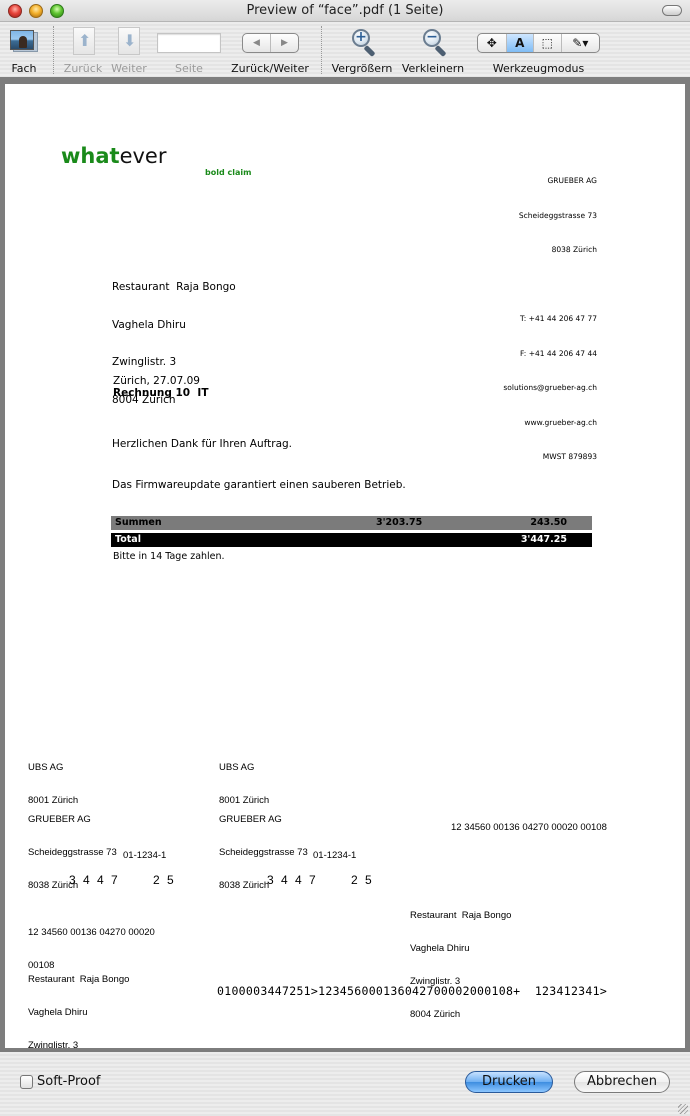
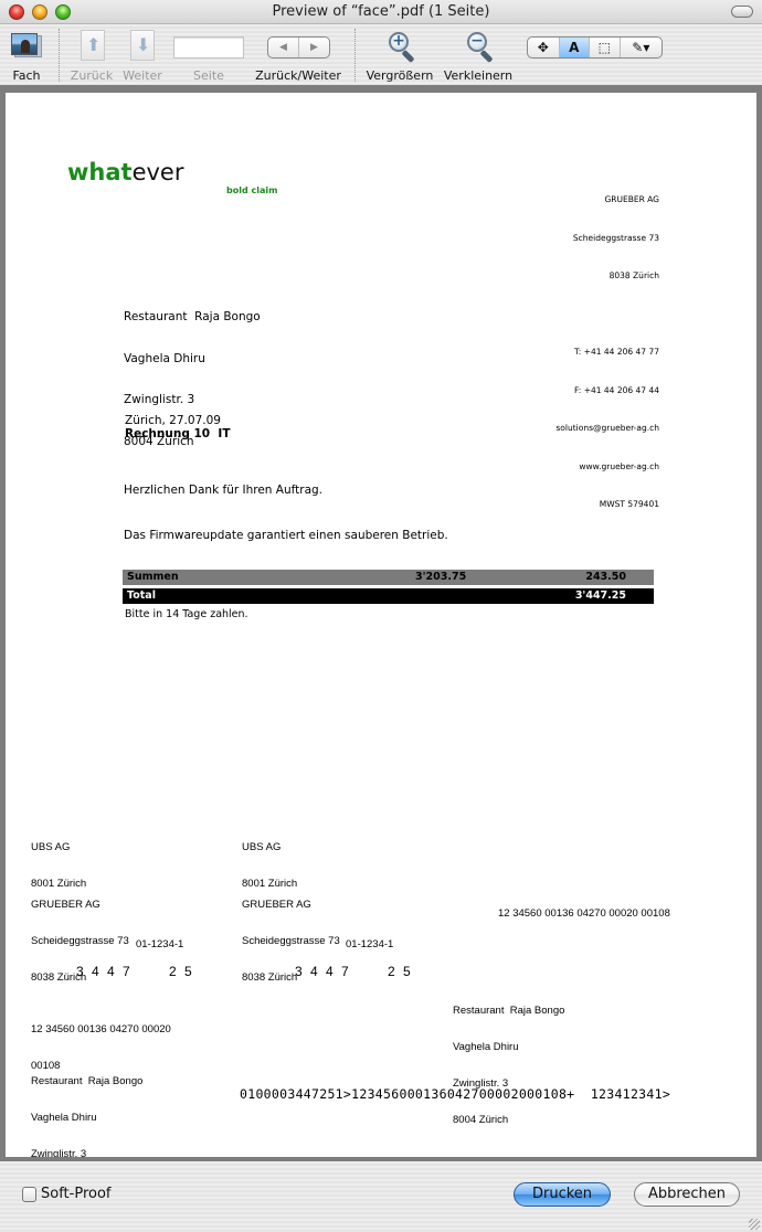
  Preview of “face”.pdf (1 Seite)
  Fach
  ⬆
  Zurück
  ⬇
  Weiter
  Seite
  ◀
  ▶
  Zurück/Weiter
  +
  Vergrößern
  −
  Verkleinern
  ✥
  A
  ⬚
  ✎▾
- Werkzeugmodus
  whatever
  bold claim
  GRUEBER AG
  Scheideggstrasse 73
  8038 Zürich
  T: +41 44 206 47 77
  F: +41 44 206 47 44
  solutions@grueber-ag.ch
  www.grueber-ag.ch
- MWST 879893
+ MWST 579401
  Restaurant Raja Bongo
  Vaghela Dhiru
  Zwinglistr. 3
  8004 Zürich
  Zürich, 27.07.09
  Rechnung 10 IT
  Herzlichen Dank für Ihren Auftrag.
  Das Firmwareupdate garantiert einen sauberen Betrieb.
  Summen
  3'203.75
  243.50
  Total
  3'447.25
  Bitte in 14 Tage zahlen.
  UBS AG
  8001 Zürich
  UBS AG
  8001 Zürich
  GRUEBER AG
  Scheideggstrasse 73
  8038 Zürich
  GRUEBER AG
  Scheideggstrasse 73
  8038 Zürich
  12 34560 00136 04270 00020 00108
  01-1234-1
  01-1234-1
  3 4 4 7
  2 5
  3 4 4 7
  2 5
  Restaurant Raja Bongo
  Vaghela Dhiru
  Zwinglistr. 3
  8004 Zürich
  12 34560 00136 04270 00020
  00108
  Restaurant Raja Bongo
  Vaghela Dhiru
  Zwinglistr. 3
  0100003447251>123456000136042700002000108+ 123412341>
  Soft-Proof
  Drucken
  Abbrechen
